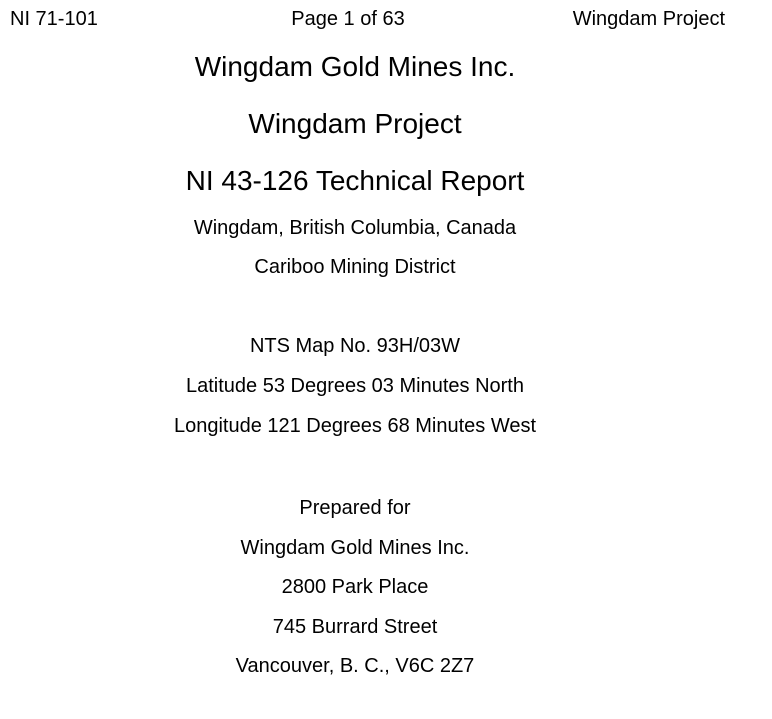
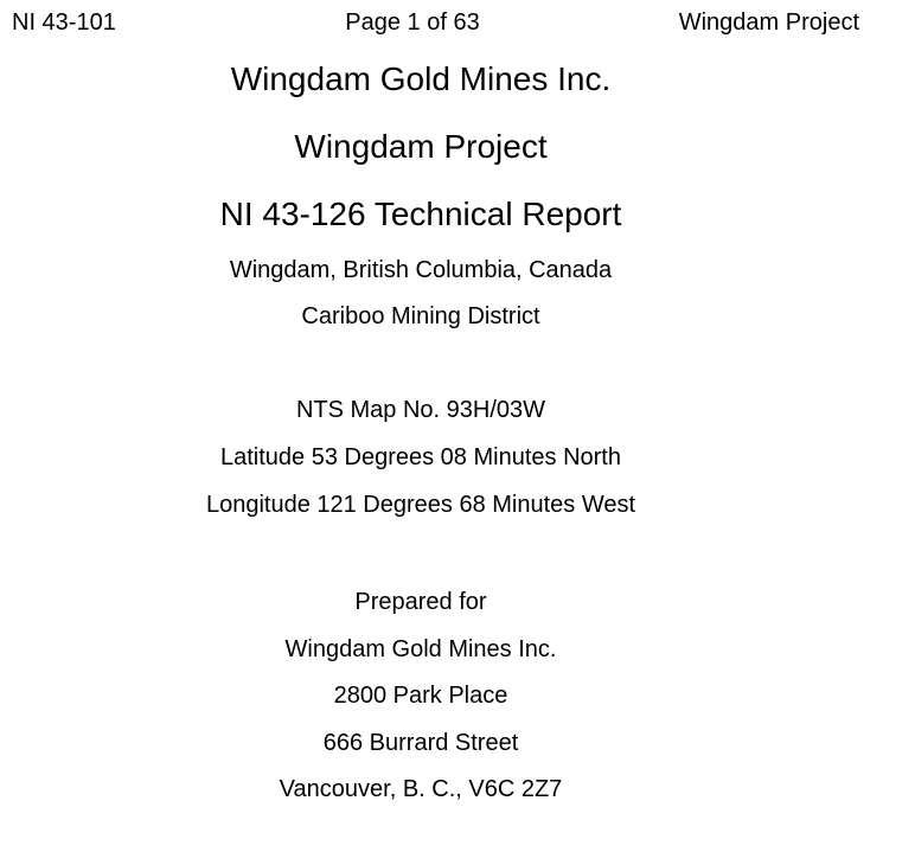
- NI 71-101
+ NI 43-101
  Page 1 of 63
  Wingdam Project
  Wingdam Gold Mines Inc.
  Wingdam Project
  NI 43-126 Technical Report
  Wingdam, British Columbia, Canada
  Cariboo Mining District
  NTS Map No. 93H/03W
- Latitude 53 Degrees 03 Minutes North
+ Latitude 53 Degrees 08 Minutes North
  Longitude 121 Degrees 68 Minutes West
  Prepared for
  Wingdam Gold Mines Inc.
  2800 Park Place
- 745 Burrard Street
+ 666 Burrard Street
  Vancouver, B. C., V6C 2Z7
